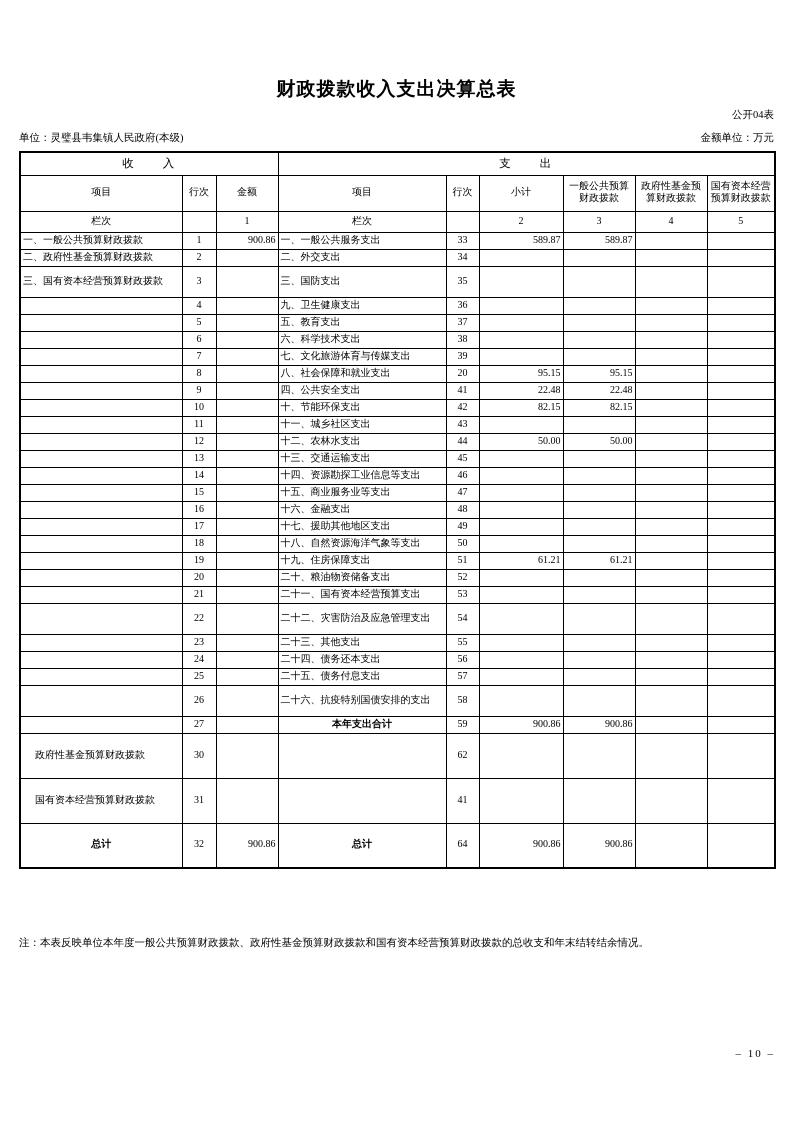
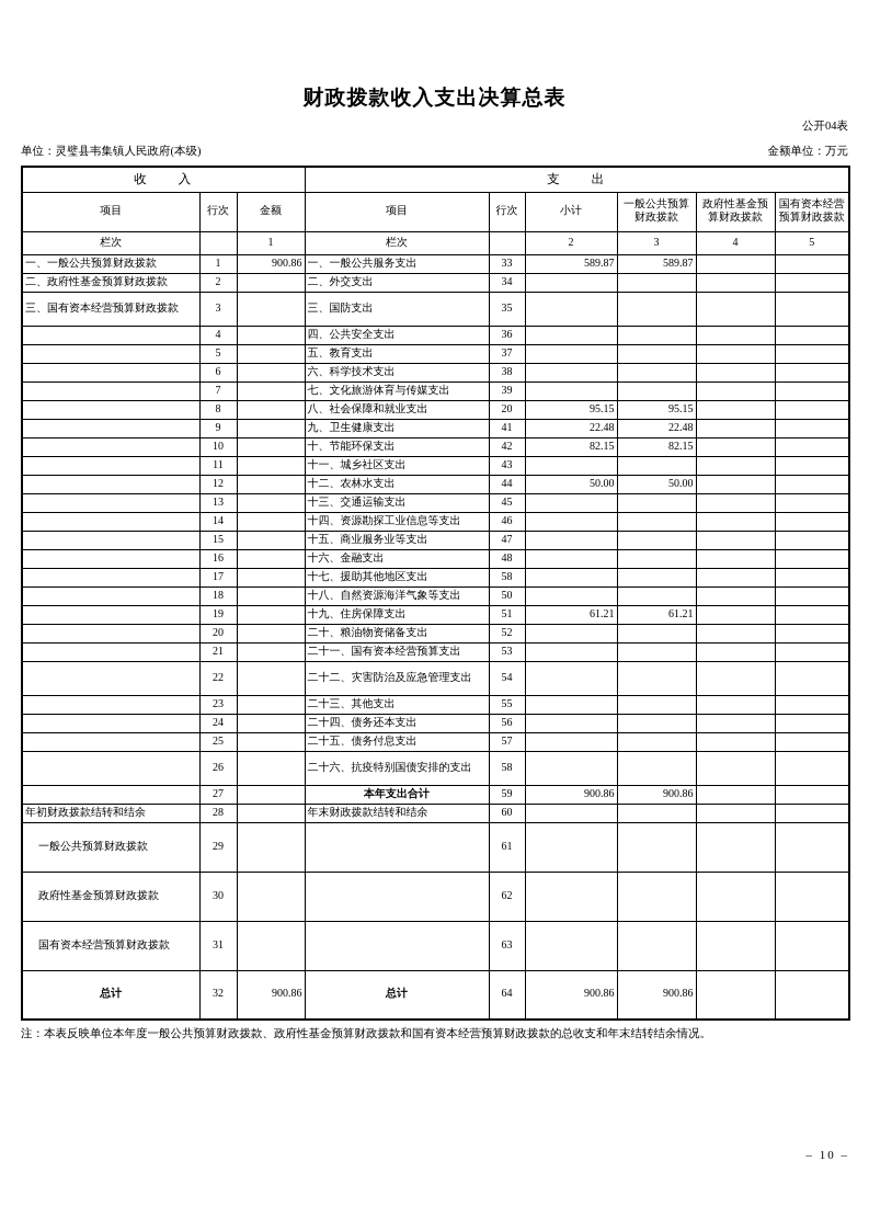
  财政拨款收入支出决算总表
  公开04表
  单位：灵璧县韦集镇人民政府(本级)
  金额单位：万元
  收 入	支 出
  项目	行次	金额	项目	行次	小计	一般公共预算财政拨款	政府性基金预算财政拨款	国有资本经营预算财政拨款
  栏次		1	栏次		2	3	4	5
  一、一般公共预算财政拨款	1	900.86	一、一般公共服务支出	33	589.87	589.87
  二、政府性基金预算财政拨款	2		二、外交支出	34
  三、国有资本经营预算财政拨款	3		三、国防支出	35
- 	4		九、卫生健康支出	36
+ 	4		四、公共安全支出	36
  	5		五、教育支出	37
  	6		六、科学技术支出	38
  	7		七、文化旅游体育与传媒支出	39
  	8		八、社会保障和就业支出	20	95.15	95.15
- 	9		四、公共安全支出	41	22.48	22.48
+ 	9		九、卫生健康支出	41	22.48	22.48
  	10		十、节能环保支出	42	82.15	82.15
  	11		十一、城乡社区支出	43
  	12		十二、农林水支出	44	50.00	50.00
  	13		十三、交通运输支出	45
  	14		十四、资源勘探工业信息等支出	46
  	15		十五、商业服务业等支出	47
  	16		十六、金融支出	48
- 	17		十七、援助其他地区支出	49
+ 	17		十七、援助其他地区支出	58
  	18		十八、自然资源海洋气象等支出	50
  	19		十九、住房保障支出	51	61.21	61.21
  	20		二十、粮油物资储备支出	52
  	21		二十一、国有资本经营预算支出	53
  	22		二十二、灾害防治及应急管理支出	54
  	23		二十三、其他支出	55
  	24		二十四、债务还本支出	56
  	25		二十五、债务付息支出	57
  	26		二十六、抗疫特别国债安排的支出	58
  	27		本年支出合计	59	900.86	900.86
+ 年初财政拨款结转和结余	28		年末财政拨款结转和结余	60
+ 一般公共预算财政拨款	29			61
  政府性基金预算财政拨款	30			62
- 国有资本经营预算财政拨款	31			41
+ 国有资本经营预算财政拨款	31			63
  总计	32	900.86	总计	64	900.86	900.86
  注：本表反映单位本年度一般公共预算财政拨款、政府性基金预算财政拨款和国有资本经营预算财政拨款的总收支和年末结转结余情况。
  – 10 –
